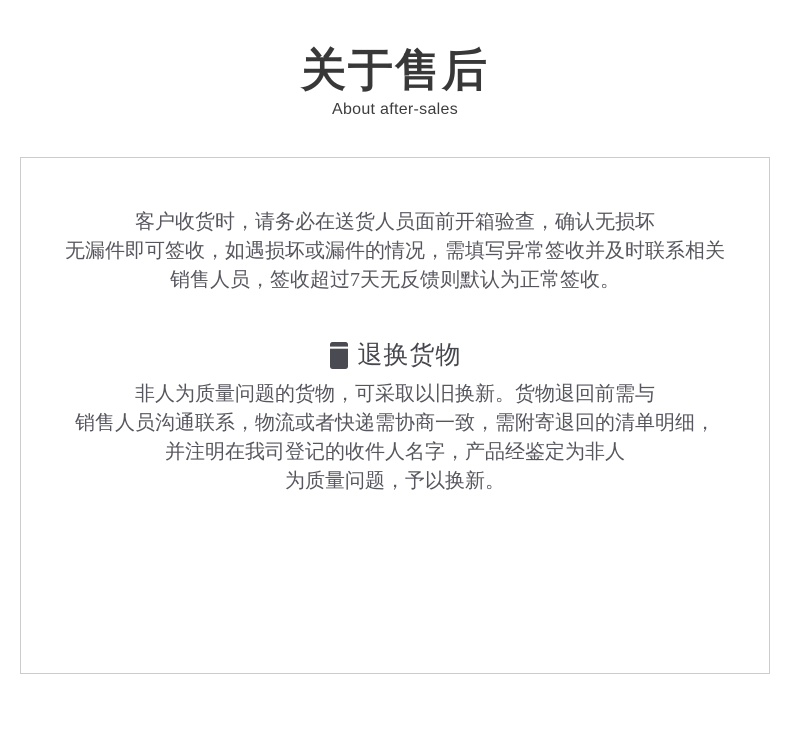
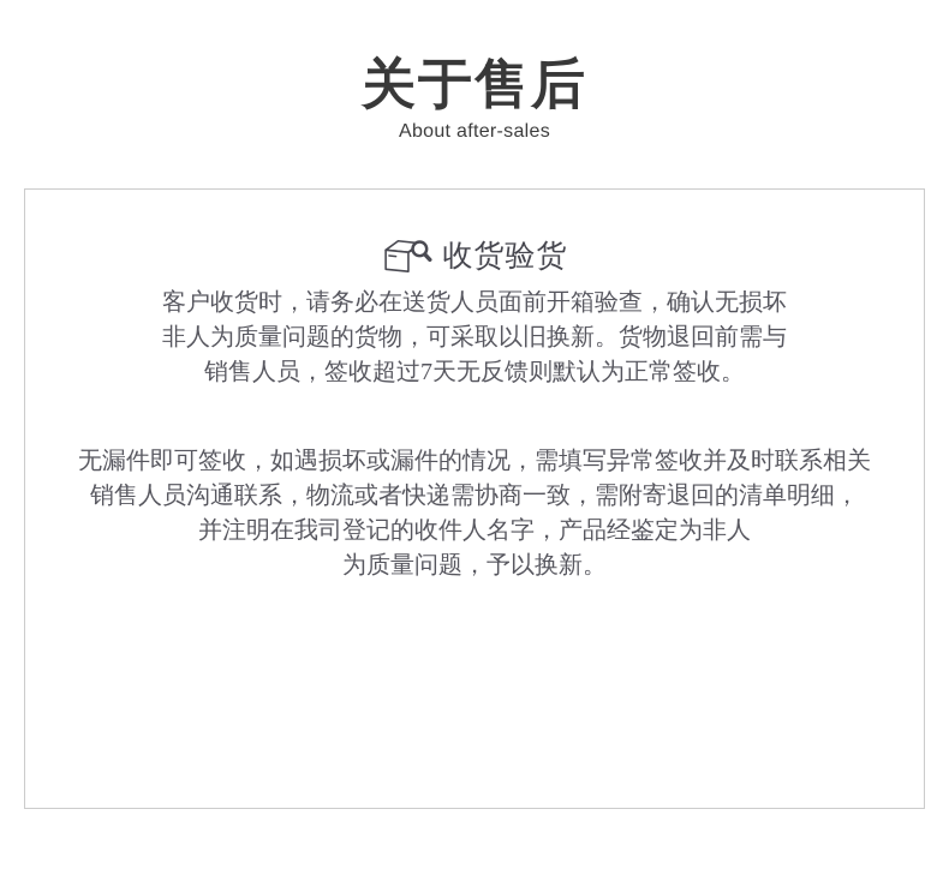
  关于售后
  About after-sales
+ 收货验货
  客户收货时，请务必在送货人员面前开箱验查，确认无损坏
- 无漏件即可签收，如遇损坏或漏件的情况，需填写异常签收并及时联系相关
+ 非人为质量问题的货物，可采取以旧换新。货物退回前需与
  销售人员，签收超过7天无反馈则默认为正常签收。
- 退换货物
- 非人为质量问题的货物，可采取以旧换新。货物退回前需与
+ 无漏件即可签收，如遇损坏或漏件的情况，需填写异常签收并及时联系相关
  销售人员沟通联系，物流或者快递需协商一致，需附寄退回的清单明细，
  并注明在我司登记的收件人名字，产品经鉴定为非人
  为质量问题，予以换新。
